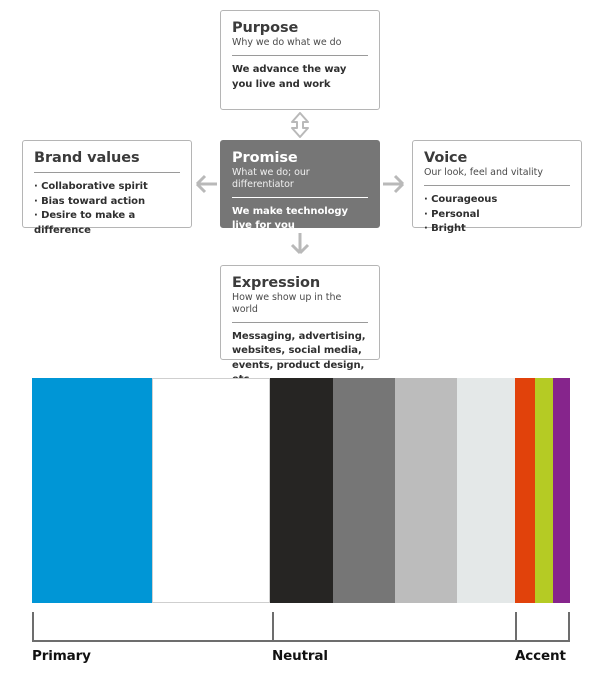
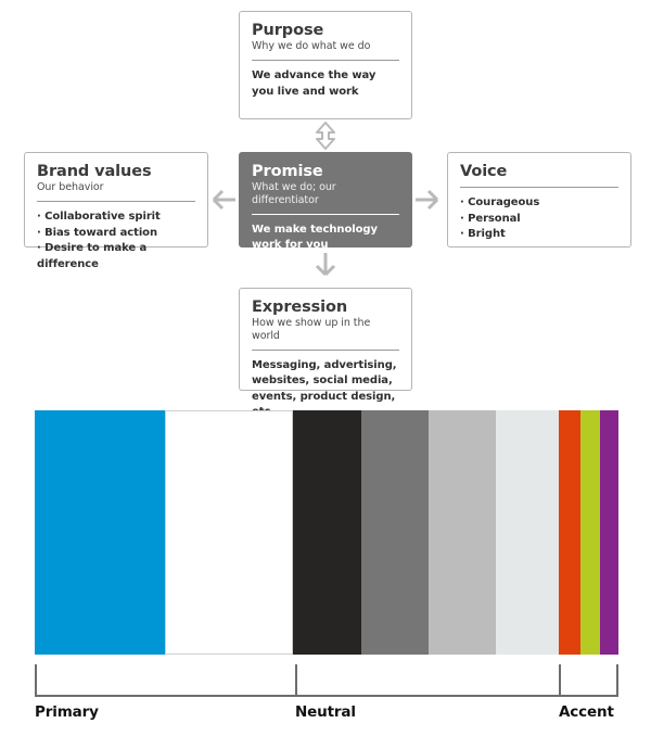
  Purpose
  Why we do what we do
  We advance the way you live and work
  Brand values
+ Our behavior
  Collaborative spirit
  Bias toward action
  Desire to make a difference
  Promise
  What we do; our differentiator
- We make technology live for you
+ We make technology work for you
  Voice
- Our look, feel and vitality
  Courageous
  Personal
  Bright
  Expression
  How we show up in the world
  Messaging, advertising, websites, social media, events, product design,
  Primary
  Neutral
  Accent
